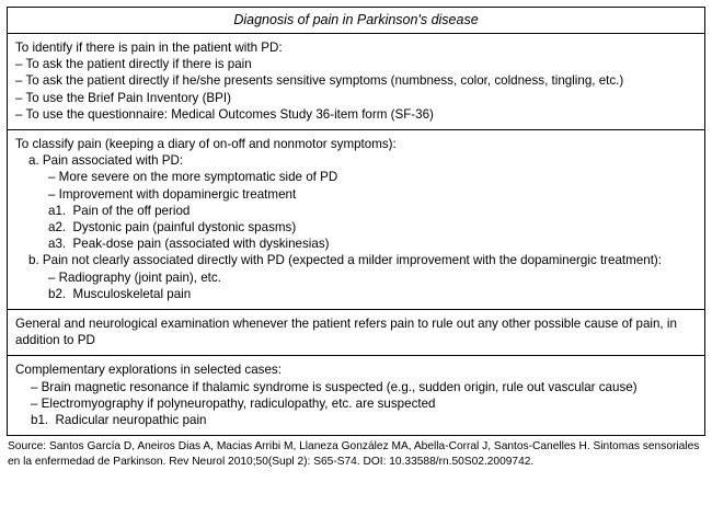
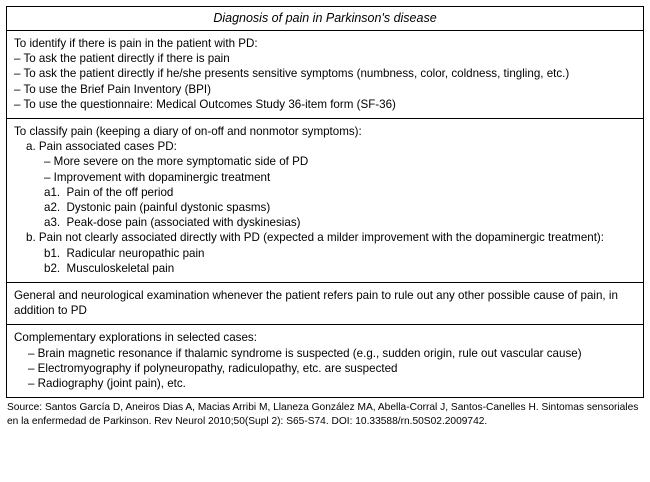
  Diagnosis of pain in Parkinson's disease
  To identify if there is pain in the patient with PD:
  – To ask the patient directly if there is pain
  – To ask the patient directly if he/she presents sensitive symptoms (numbness, color, coldness, tingling, etc.)
  – To use the Brief Pain Inventory (BPI)
  – To use the questionnaire: Medical Outcomes Study 36-item form (SF-36)
  To classify pain (keeping a diary of on-off and nonmotor symptoms):
- a. Pain associated with PD:
+ a. Pain associated cases PD:
  – More severe on the more symptomatic side of PD
  – Improvement with dopaminergic treatment
  a1. Pain of the off period
  a2. Dystonic pain (painful dystonic spasms)
  a3. Peak-dose pain (associated with dyskinesias)
  b. Pain not clearly associated directly with PD (expected a milder improvement with the dopaminergic treatment):
- – Radiography (joint pain), etc.
+ b1. Radicular neuropathic pain
  b2. Musculoskeletal pain
  General and neurological examination whenever the patient refers pain to rule out any other possible cause of pain, in addition to PD
  Complementary explorations in selected cases:
  – Brain magnetic resonance if thalamic syndrome is suspected (e.g., sudden origin, rule out vascular cause)
  – Electromyography if polyneuropathy, radiculopathy, etc. are suspected
- b1. Radicular neuropathic pain
+ – Radiography (joint pain), etc.
  Source: Santos García D, Aneiros Dias A, Macias Arribi M, Llaneza González MA, Abella-Corral J, Santos-Canelles H. Sintomas sensoriales en la enfermedad de Parkinson. Rev Neurol 2010;50(Supl 2): S65-S74. DOI: 10.33588/rn.50S02.2009742.
